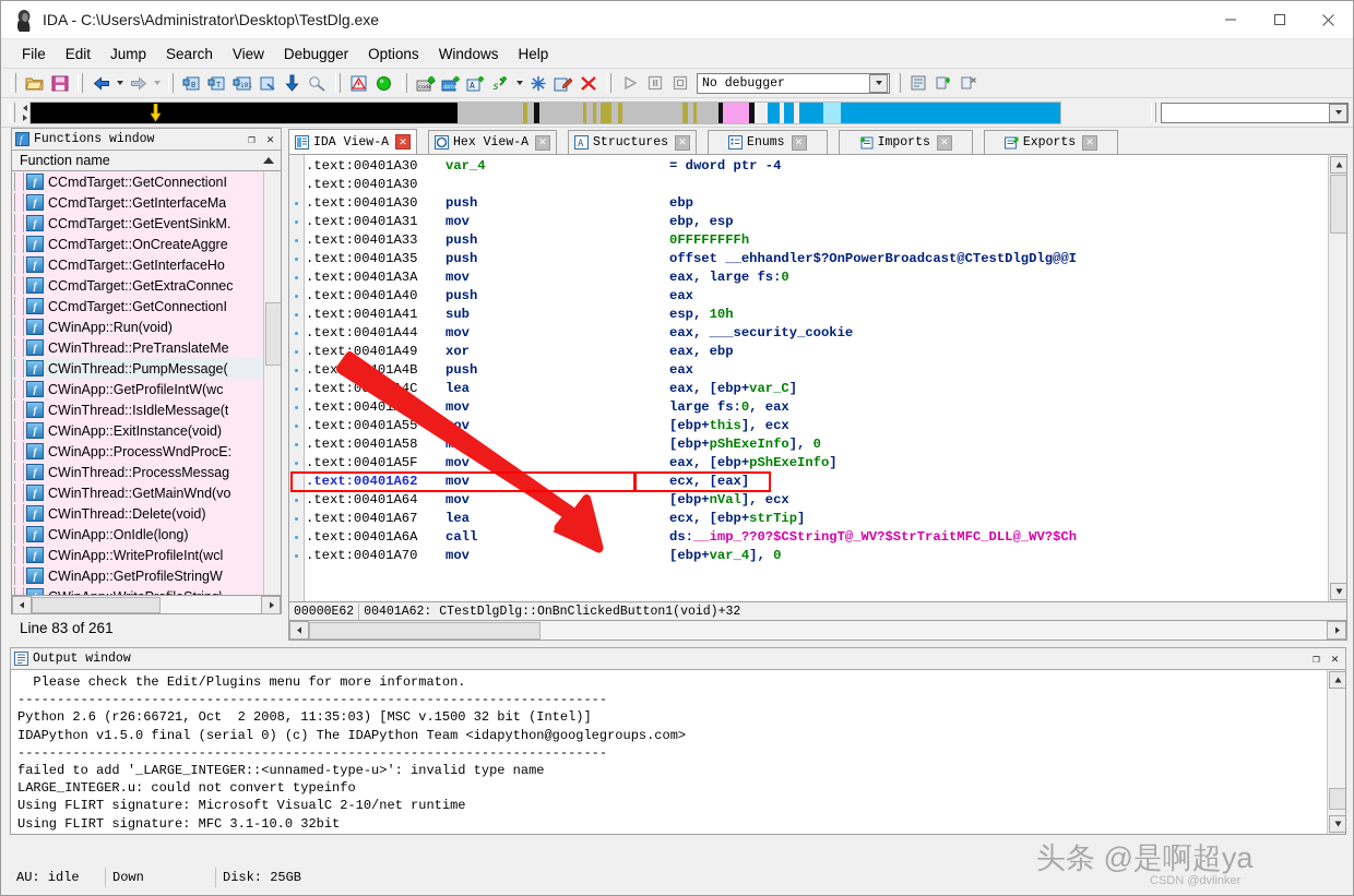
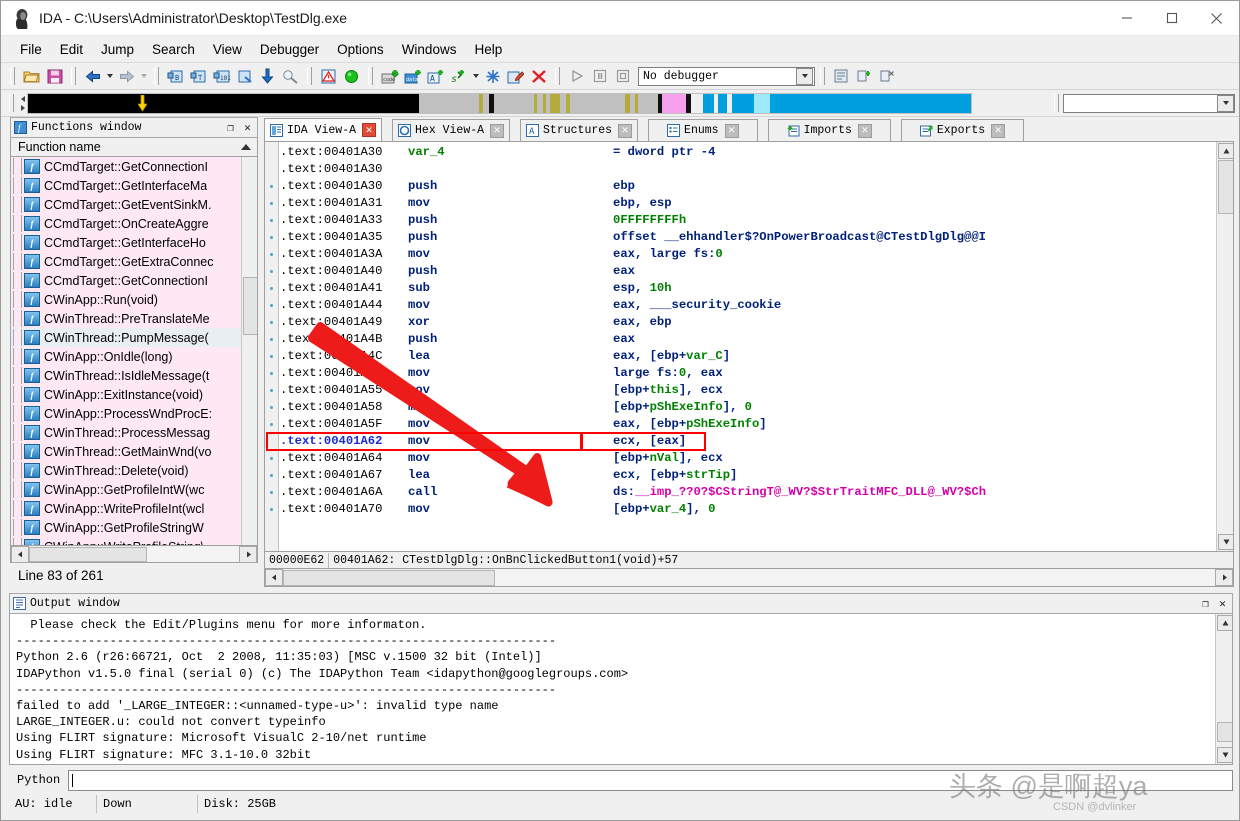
  IDA - C:\Users\Administrator\Desktop\TestDlg.exe
  File
  Edit
  Jump
  Search
  View
  Debugger
  Options
  Windows
  Help
  B
  T
  A
  s
  No debugger
  f
  Functions window
  ❐
  ✕
  Function name
  f
  CCmdTarget::GetConnectionI
  f
  CCmdTarget::GetInterfaceMa
  f
  CCmdTarget::GetEventSinkM.
  f
  CCmdTarget::OnCreateAggre
  f
  CCmdTarget::GetInterfaceHo
  f
  CCmdTarget::GetExtraConnec
  f
  CCmdTarget::GetConnectionI
  f
  CWinApp::Run(void)
  f
  CWinThread::PreTranslateMe
  f
  CWinThread::PumpMessage(
  f
- CWinApp::GetProfileIntW(wc
+ CWinApp::OnIdle(long)
  f
  CWinThread::IsIdleMessage(t
  f
  CWinApp::ExitInstance(void)
  f
  CWinApp::ProcessWndProcE:
  f
  CWinThread::ProcessMessag
  f
  CWinThread::GetMainWnd(vo
  f
  CWinThread::Delete(void)
  f
- CWinApp::OnIdle(long)
+ CWinApp::GetProfileIntW(wc
  f
  CWinApp::WriteProfileInt(wcl
  f
  CWinApp::GetProfileStringW
  Line 83 of 261
  IDA View-A
  ✕
  Hex View-A
  ✕
  A
  Structures
  ✕
  Enums
  ✕
  Imports
  ✕
  Exports
  ✕
  .text:00401A30
  var_4
  = dword ptr -4
  .text:00401A30
  .text:00401A30
  push
  ebp
  .text:00401A31
  mov
  ebp, esp
  .text:00401A33
  push
  0FFFFFFFFh
  .text:00401A35
  push
  offset __ehhandler$?OnPowerBroadcast@CTestDlgDlg@@I
  .text:00401A3A
  mov
  eax, large fs:0
  .text:00401A40
  push
  eax
  .text:00401A41
  sub
  esp, 10h
  .text:00401A44
  mov
  eax, ___security_cookie
  .text:00401A49
  xor
  eax, ebp
  push
  eax
  lea
  eax, [ebp+var_C]
  .text:00401
  mov
  large fs:0, eax
  .text:00401A55
  [ebp+this], ecx
  .text:00401A58
  [ebp+pShExeInfo], 0
  .text:00401A5F
  mov
  eax, [ebp+pShExeInfo]
  .text:00401A62
  mov
  ecx, [eax]
  .text:00401A64
  mov
  [ebp+nVal], ecx
  .text:00401A67
  lea
  ecx, [ebp+strTip]
  .text:00401A6A
  call
  ds:__imp_??0?$CStringT@_WV?$StrTraitMFC_DLL@_WV?$Ch
  .text:00401A70
  mov
  [ebp+var_4], 0
  00000E62
- 00401A62: CTestDlgDlg::OnBnClickedButton1(void)+32
+ 00401A62: CTestDlgDlg::OnBnClickedButton1(void)+57
  Output window
  ❐
  ✕
  Please check the Edit/Plugins menu for more informaton.
  ---------------------------------------------------------------------------
  Python 2.6 (r26:66721, Oct 2 2008, 11:35:03) [MSC v.1500 32 bit (Intel)]
  IDAPython v1.5.0 final (serial 0) (c) The IDAPython Team <idapython@googlegroups.com>
  ---------------------------------------------------------------------------
  failed to add '_LARGE_INTEGER::<unnamed-type-u>': invalid type name
  LARGE_INTEGER.u: could not convert typeinfo
  Using FLIRT signature: Microsoft VisualC 2-10/net runtime
  Using FLIRT signature: MFC 3.1-10.0 32bit
+ Python
  AU: idle
  Down
  Disk: 25GB
  头条 @是啊超ya
  CSDN @dvlinker
